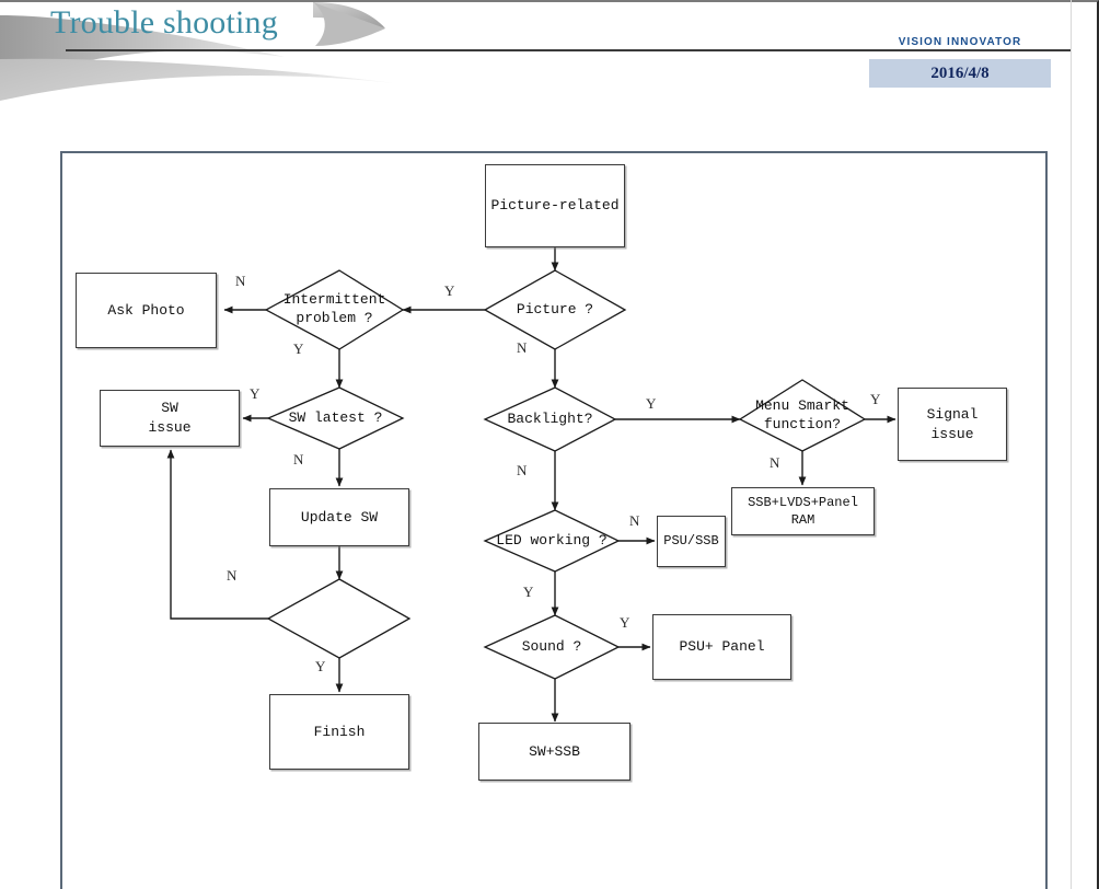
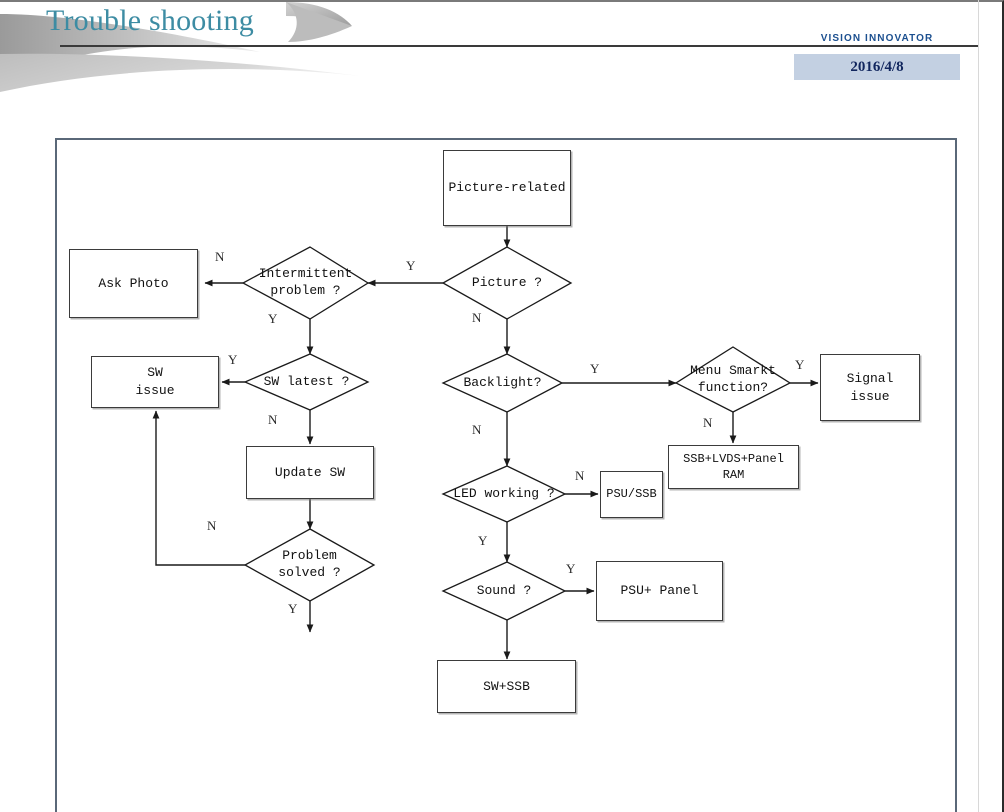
  Trouble shooting
  VISION INNOVATOR
  2016/4/8
  Picture-related
  Ask Photo
  SW
  issue
  Update SW
- Finish
  Signal
  issue
  SSB+LVDS+Panel
  RAM
  PSU/SSB
  PSU+ Panel
  SW+SSB
  Picture ?
  Intermittent
  problem ?
  SW latest ?
+ Problem
+ solved ?
  Backlight?
  Menu Smarkt
  function?
  LED working ?
  Sound ?
  Y
  N
  N
  Y
  Y
  N
  N
  Y
  Y
  N
  Y
  N
  N
  Y
  Y
